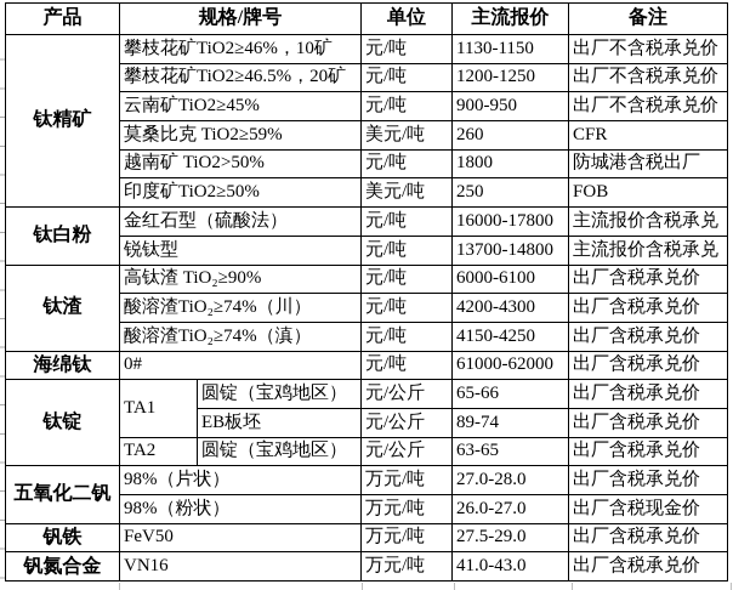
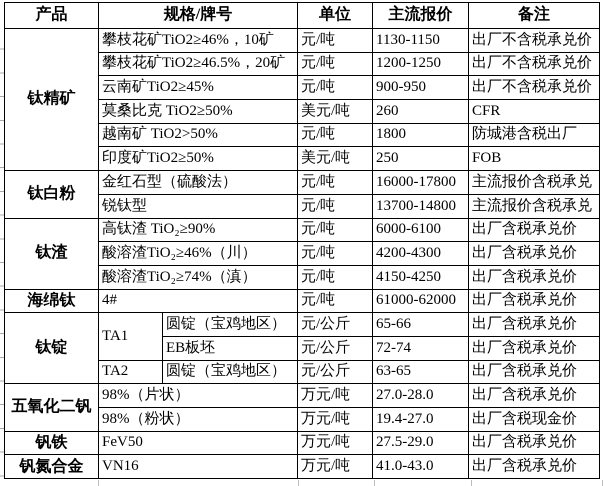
  产品	规格/牌号	单位	主流报价	备注
  钛精矿	攀枝花矿TiO2≥46%，10矿	元/吨	1130-1150	出厂不含税承兑价
  攀枝花矿TiO2≥46.5%，20矿	元/吨	1200-1250	出厂不含税承兑价
  云南矿TiO2≥45%	元/吨	900-950	出厂不含税承兑价
- 莫桑比克 TiO2≥59%	美元/吨	260	CFR
+ 莫桑比克 TiO2≥50%	美元/吨	260	CFR
  越南矿 TiO2>50%	元/吨	1800	防城港含税出厂
  印度矿TiO2≥50%	美元/吨	250	FOB
  钛白粉	金红石型（硫酸法）	元/吨	16000-17800	主流报价含税承兑
  锐钛型	元/吨	13700-14800	主流报价含税承兑
  钛渣	高钛渣 TiO₂≥90%	元/吨	6000-6100	出厂含税承兑价
- 酸溶渣TiO₂≥74%（川）	元/吨	4200-4300	出厂含税承兑价
+ 酸溶渣TiO₂≥46%（川）	元/吨	4200-4300	出厂含税承兑价
  酸溶渣TiO₂≥74%（滇）	元/吨	4150-4250	出厂含税承兑价
- 海绵钛	0#	元/吨	61000-62000	出厂含税承兑价
+ 海绵钛	4#	元/吨	61000-62000	出厂含税承兑价
  钛锭	TA1	圆锭（宝鸡地区）	元/公斤	65-66	出厂含税承兑价
- EB板坯	元/公斤	89-74	出厂含税承兑价
+ EB板坯	元/公斤	72-74	出厂含税承兑价
  TA2	圆锭（宝鸡地区）	元/公斤	63-65	出厂含税承兑价
  五氧化二钒	98%（片状）	万元/吨	27.0-28.0	出厂含税承兑价
- 98%（粉状）	万元/吨	26.0-27.0	出厂含税现金价
+ 98%（粉状）	万元/吨	19.4-27.0	出厂含税现金价
  钒铁	FeV50	万元/吨	27.5-29.0	出厂含税承兑价
  钒氮合金	VN16	万元/吨	41.0-43.0	出厂含税承兑价
